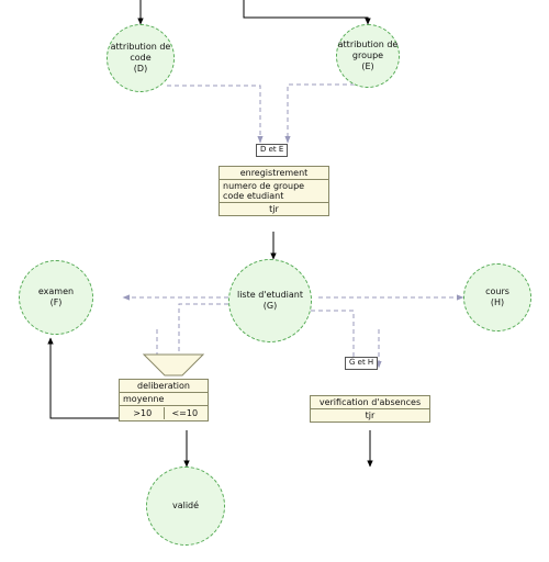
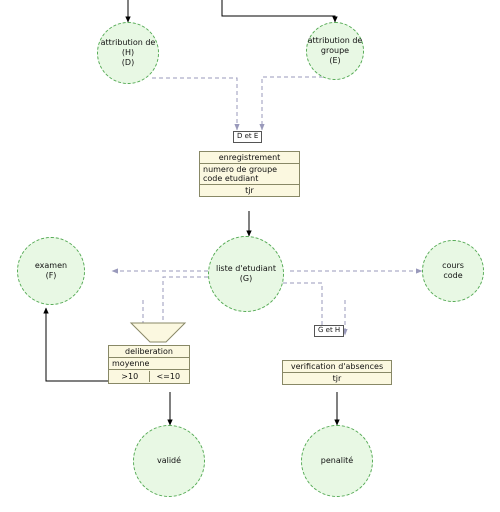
  attribution de
- code
+ (H)
  (D)
  attribution de
  groupe
  (E)
  examen
  (F)
  liste d'etudiant
  (G)
  cours
- (H)
+ code
  validé
+ penalité
  enregistrement
  numero de groupe
  code etudiant
  tjr
  deliberation
  moyenne
  >10
  <=10
  verification d'absences
  tjr
  D et E
  G et H
